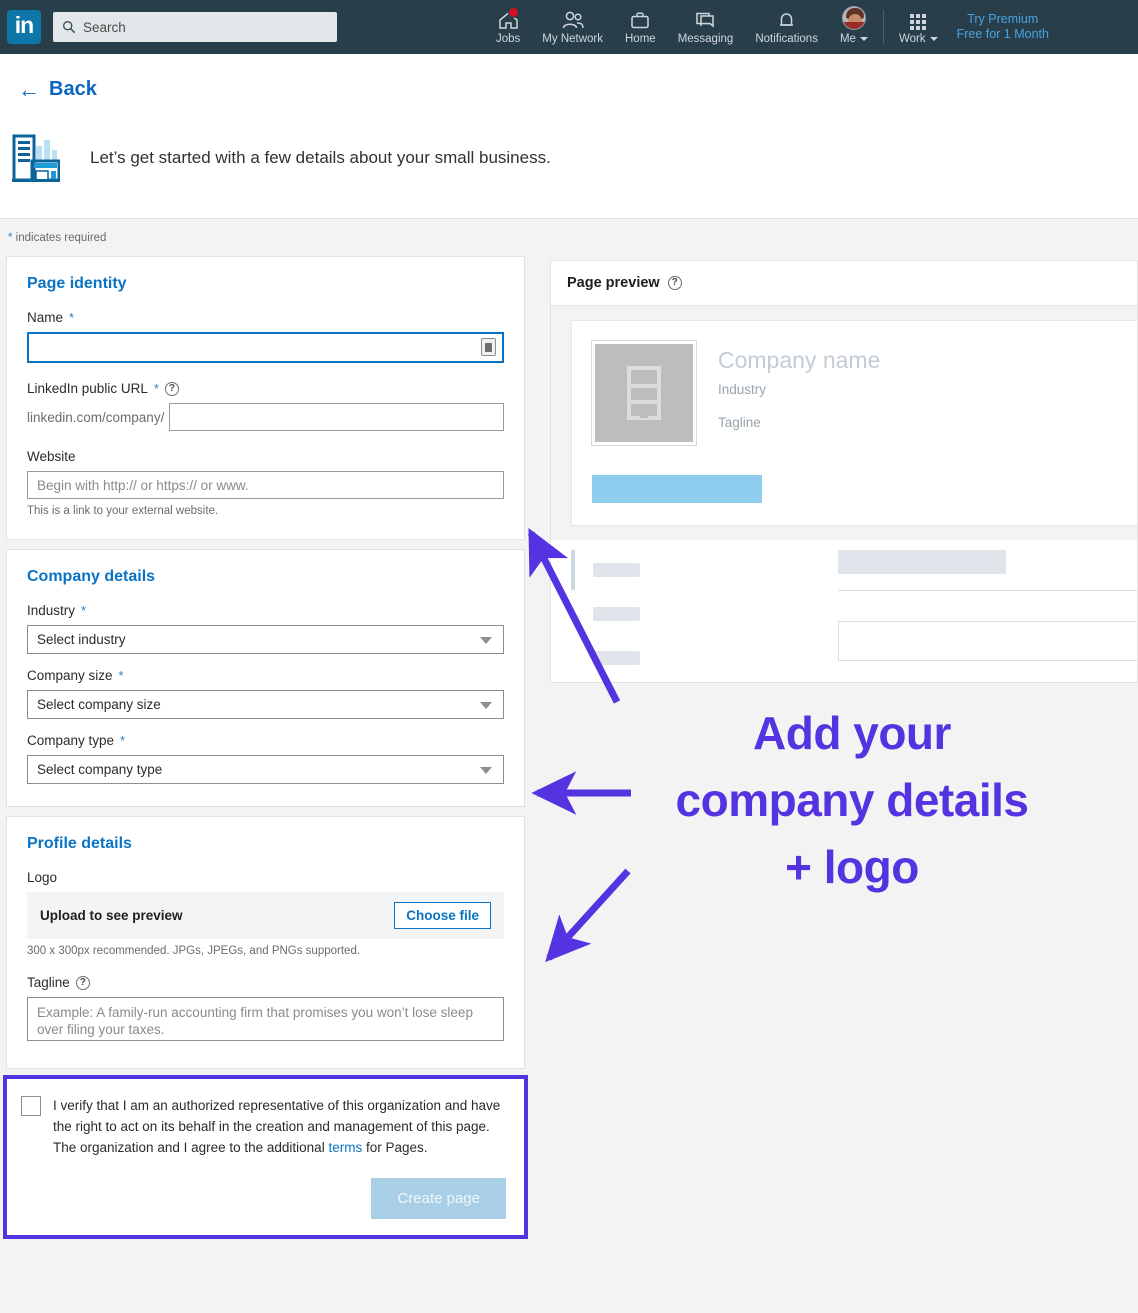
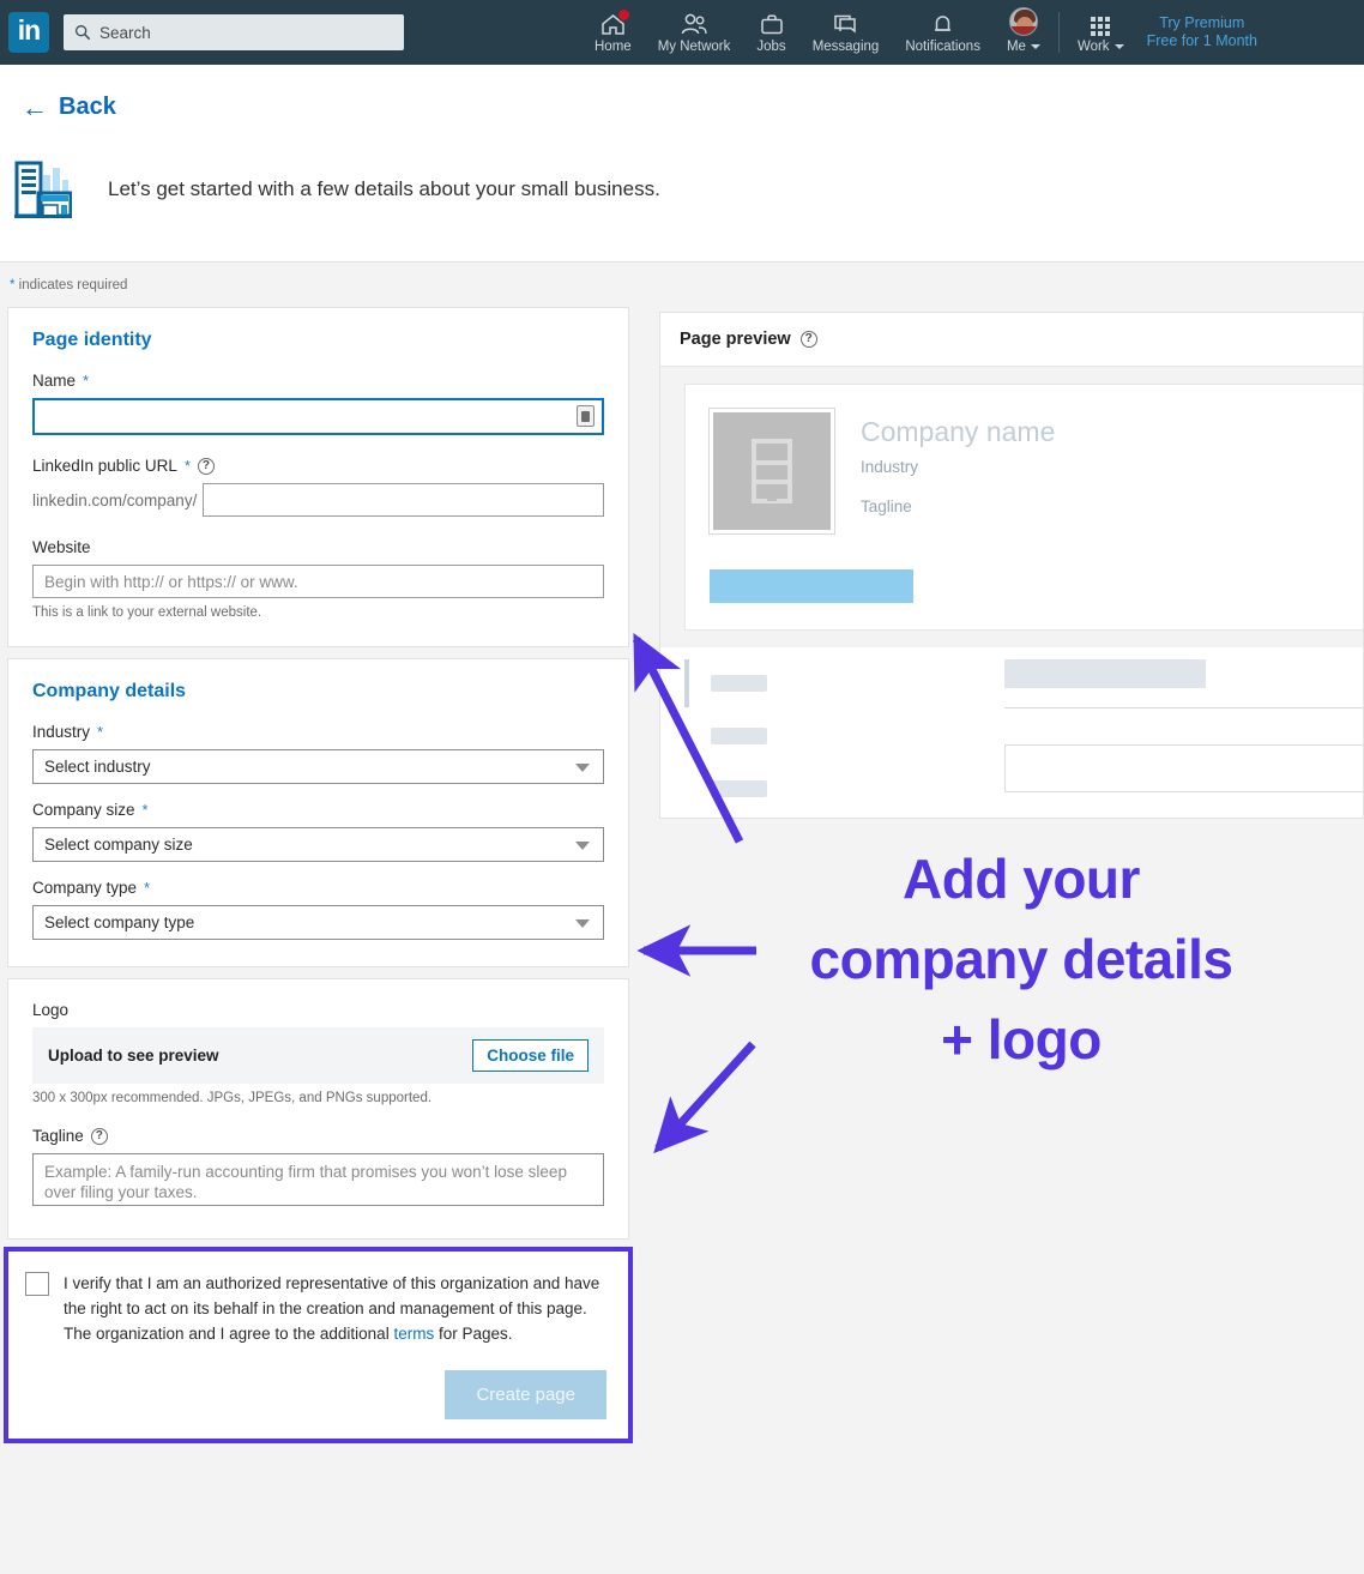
  in
  Search
- Jobs
+ Home
  My Network
- Home
+ Jobs
  Messaging
  Notifications
  Me
  Work
  Try Premium
  Free for 1 Month
  ←
  Back
  Let’s get started with a few details about your small business.
  * indicates required
  Page identity
  Name
  *
  LinkedIn public URL
  *
  ?
  linkedin.com/company/
  Website
  Begin with http:// or https:// or www.
  This is a link to your external website.
  Company details
  Industry
  *
  Select industry
  Company size
  *
  Select company size
  Company type
  *
  Select company type
- Profile details
  Logo
  Upload to see preview
  Choose file
  300 x 300px recommended. JPGs, JPEGs, and PNGs supported.
  Tagline
  ?
  I verify that I am an authorized representative of this organization and have the right to act on its behalf in the creation and management of this page. The organization and I agree to the additional terms for Pages.
  Create page
  Page preview
  ?
  Company name
  Industry
  Tagline
  Add your
  company details
  + logo
